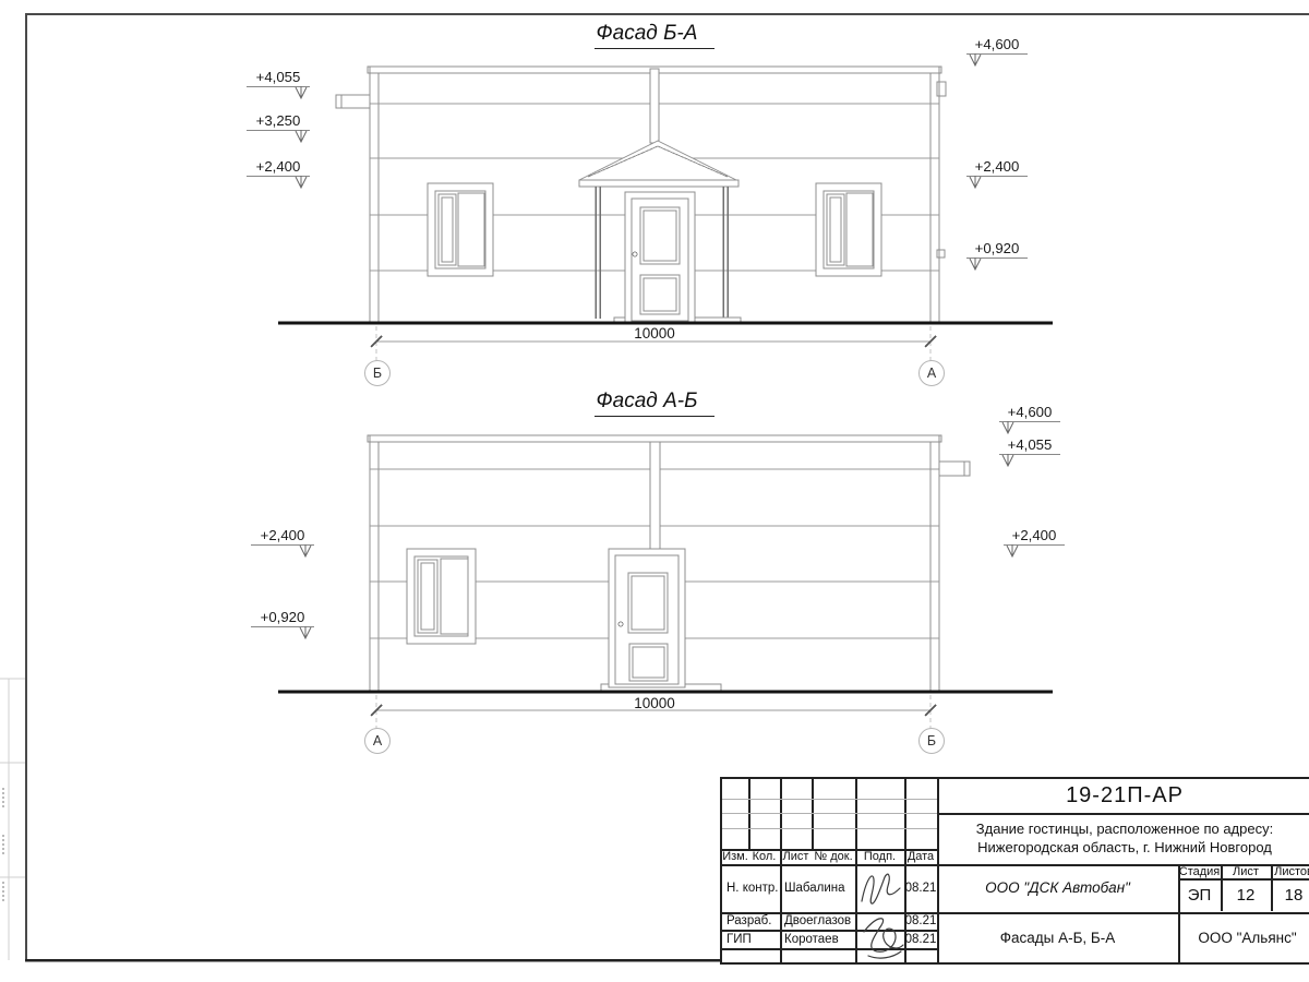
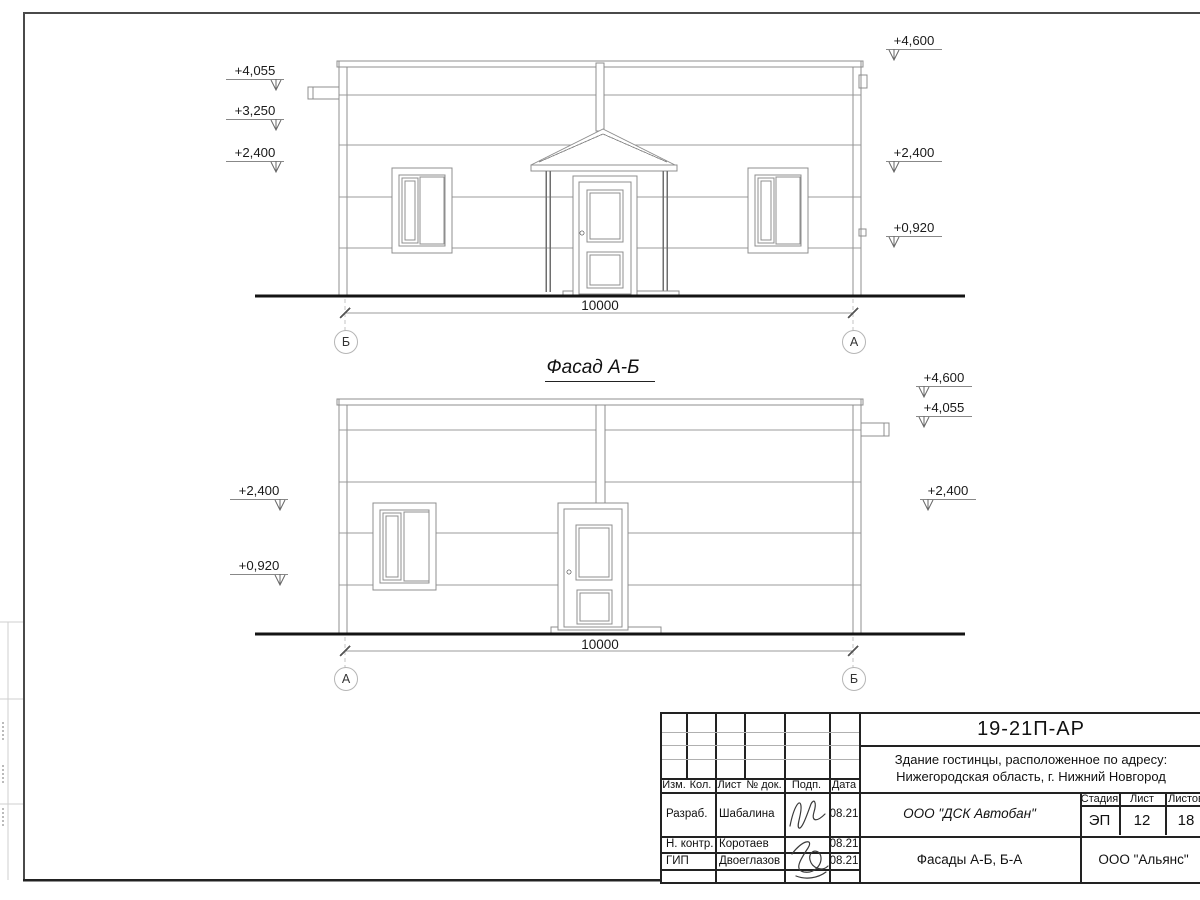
- Фасад Б-А
  10000
  Б
  А
  +4,055
  +3,250
  +2,400
  +4,600
  +2,400
  +0,920
  Фасад А-Б
  10000
  А
  Б
  +2,400
  +0,920
  +4,600
  +4,055
  +2,400
  Изм.
  Кол.
  Лист
  № док.
  Подп.
  Дата
- Н. контр.
+ Разраб.
  Шабалина
  08.21
- Разраб.
+ Н. контр.
- Двоеглазов
+ Коротаев
  08.21
  ГИП
- Коротаев
+ Двоеглазов
  08.21
  19-21П-АР
  Здание гостинцы, расположенное по адресу:
  Нижегородская область, г. Нижний Новгород
  ООО "ДСК Автобан"
  Стадия
  Лист
  Листо
  ЭП
  12
  18
  Фасады А-Б, Б-А
  ООО "Альянс"
